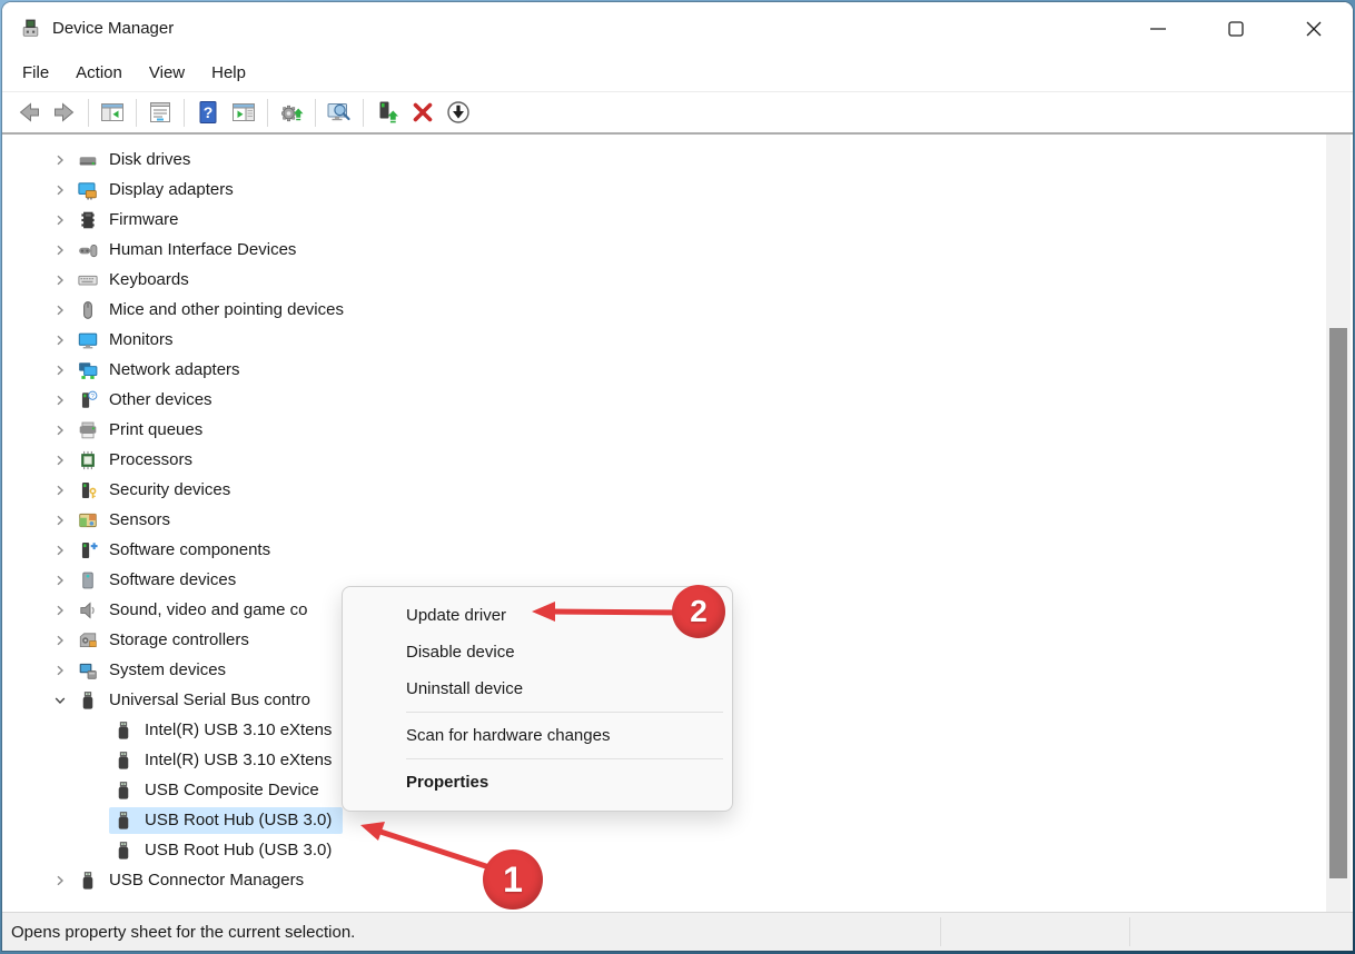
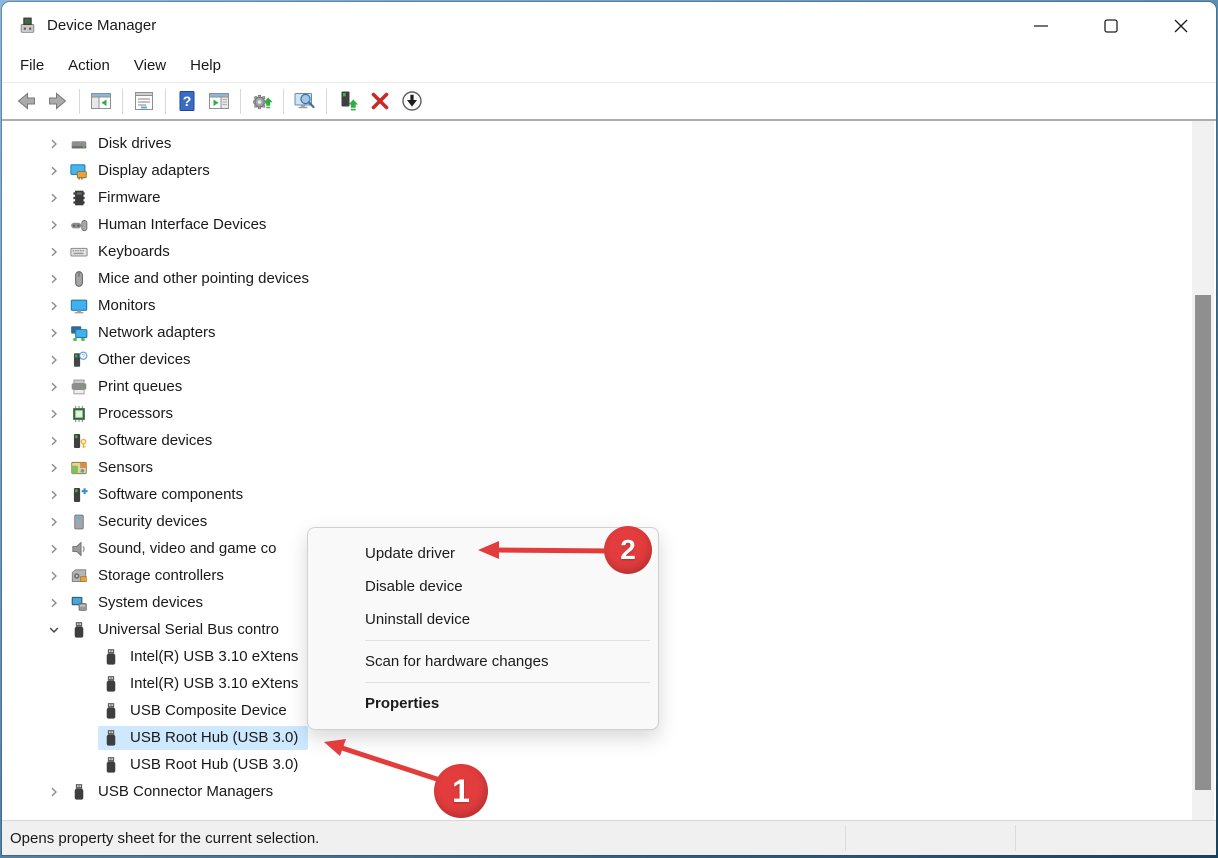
  Device Manager
  File
  Action
  View
  Help
  ?
  Disk drives
  Display adapters
  Firmware
  Human Interface Devices
  Keyboards
  Mice and other pointing devices
  Monitors
  Network adapters
  Other devices
  Print queues
  Processors
- Security devices
+ Software devices
  Sensors
  Software components
- Software devices
+ Security devices
  Sound, video and game co
  Storage controllers
  System devices
  Universal Serial Bus contro
  Intel(R) USB 3.10 eXtens
  Intel(R) USB 3.10 eXtens
  USB Composite Device
  USB Root Hub (USB 3.0)
  USB Root Hub (USB 3.0)
  USB Connector Managers
  Update driver
  Disable device
  Uninstall device
  Scan for hardware changes
  Properties
  Opens property sheet for the current selection.
  1
  2
